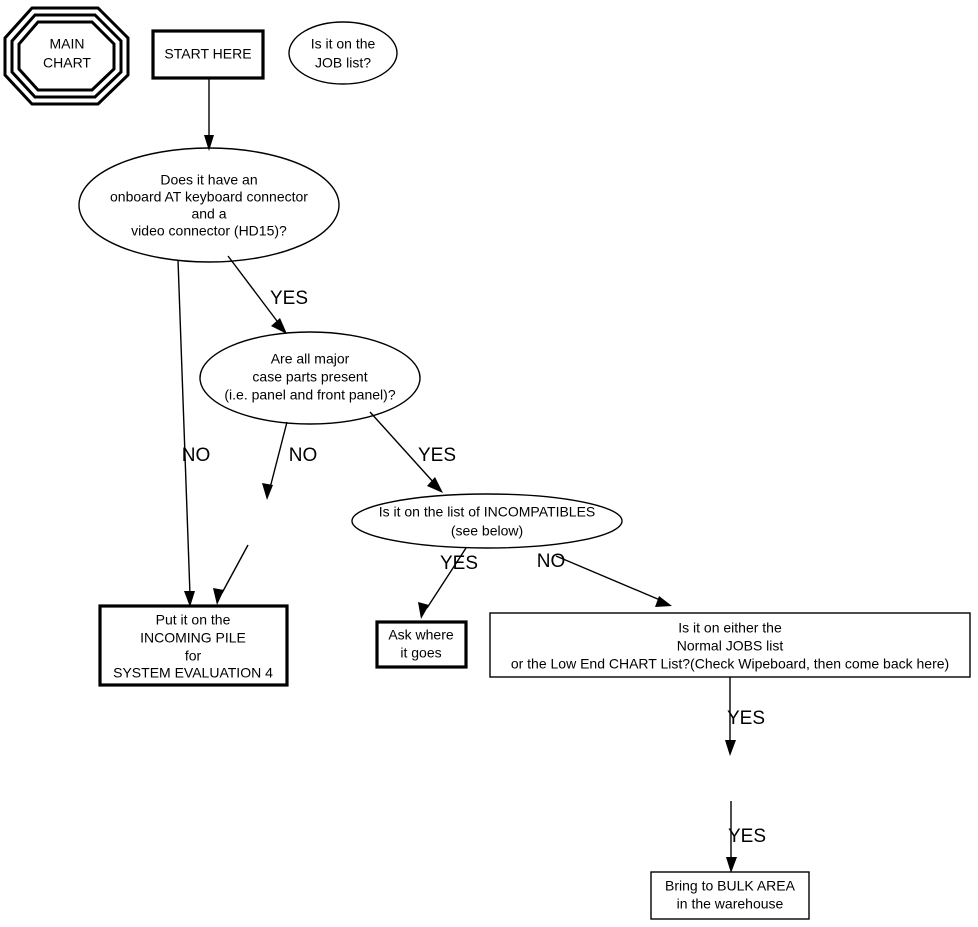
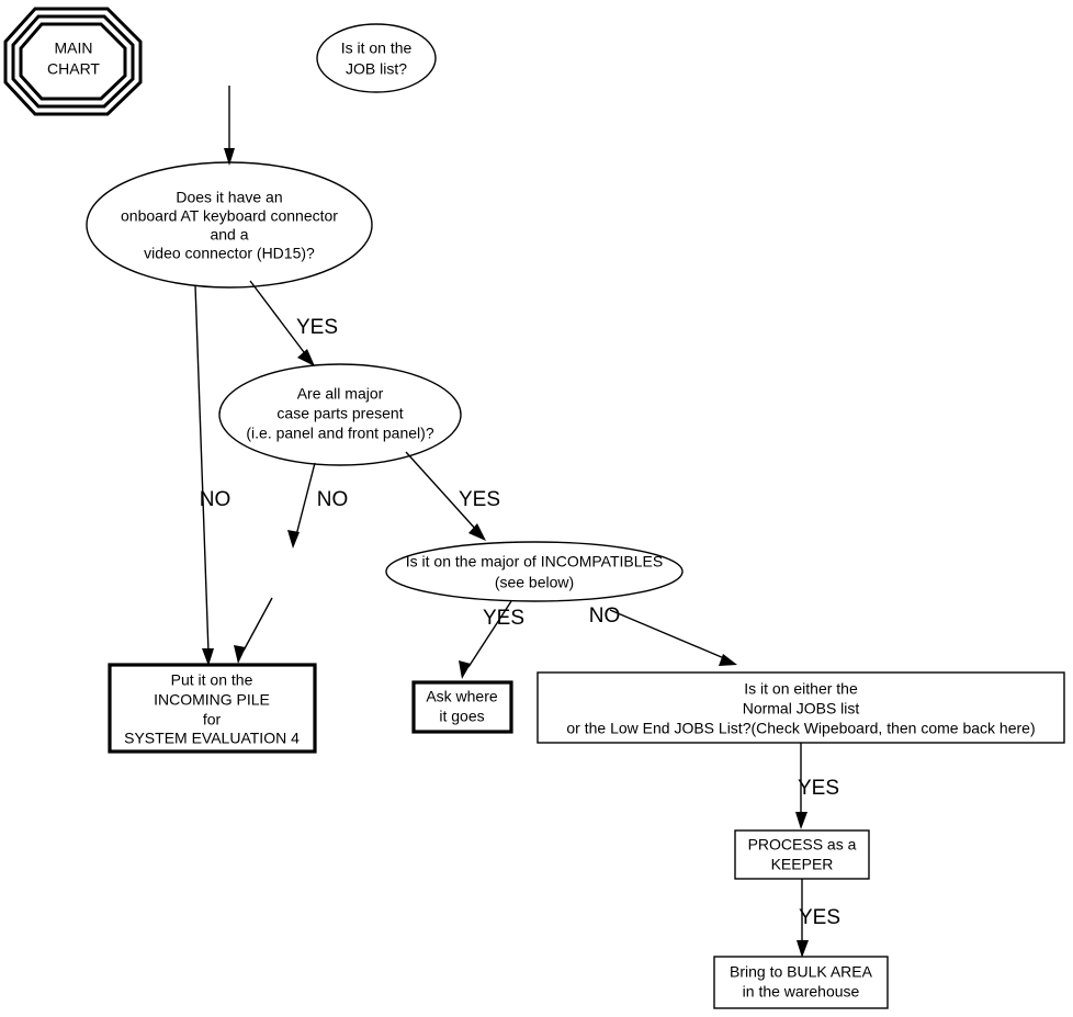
  MAIN
  CHART
- START HERE
  Is it on the
  JOB list?
  Does it have an
  onboard AT keyboard connector
  and a
  video connector (HD15)?
  YES
  NO
  Are all major
  case parts present
  (i.e. panel and front panel)?
  NO
  YES
- Is it on the list of INCOMPATIBLES
+ Is it on the major of INCOMPATIBLES
  (see below)
  YES
  NO
  Put it on the
  INCOMING PILE
  for
  SYSTEM EVALUATION 4
  Ask where
  it goes
  Is it on either the
  Normal JOBS list
- or the Low End CHART List?(Check Wipeboard, then come back here)
+ or the Low End JOBS List?(Check Wipeboard, then come back here)
  YES
+ PROCESS as a
+ KEEPER
  YES
  Bring to BULK AREA
  in the warehouse
